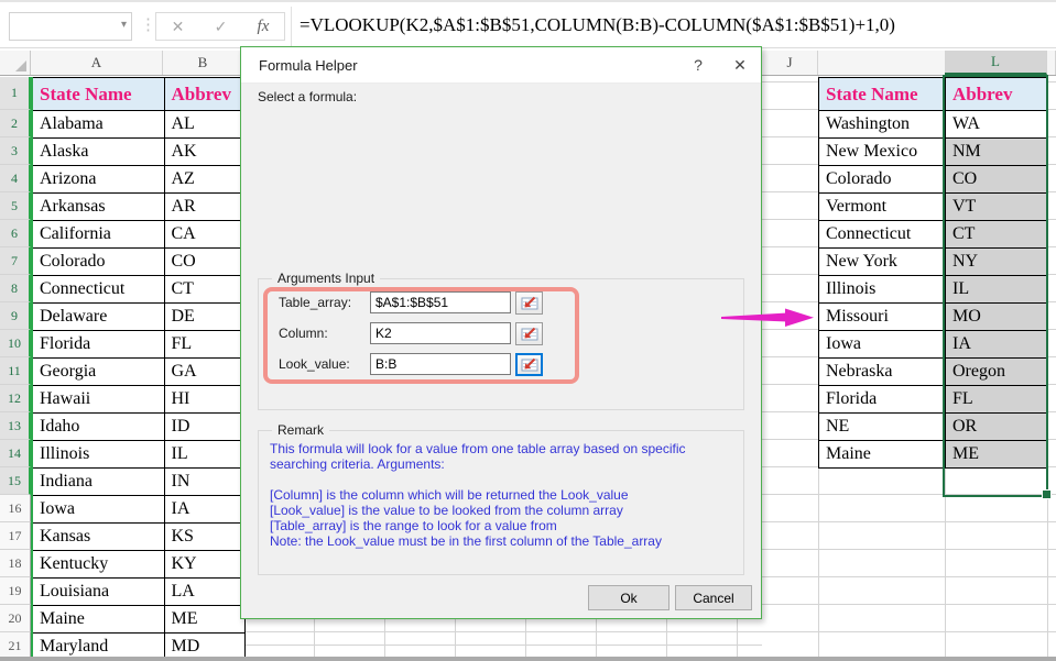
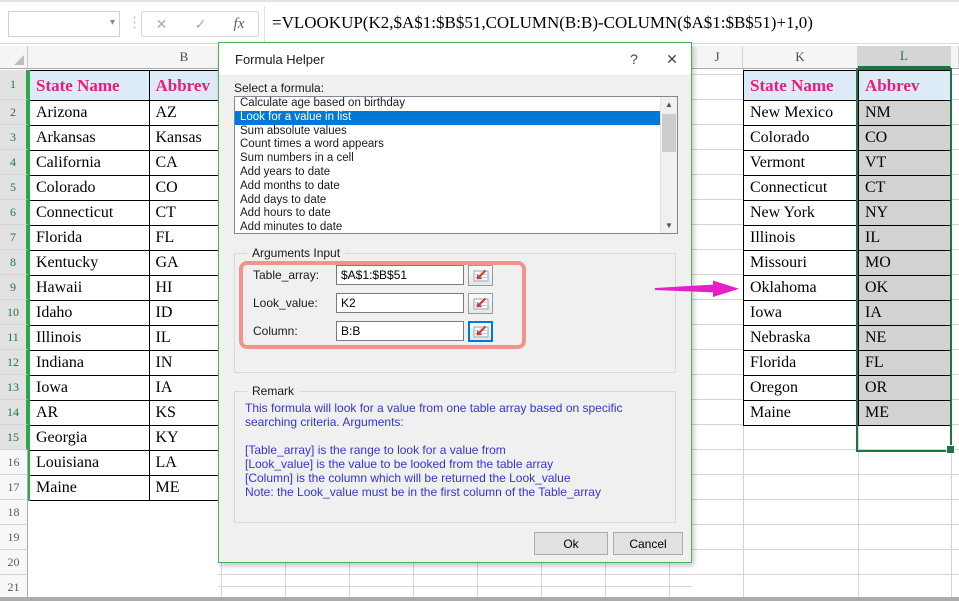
  ▾
  ⋮
  ✕
  ✓
  fx
  =VLOOKUP(K2,$A$1:$B$51,COLUMN(B:B)-COLUMN($A$1:$B$51)+1,0)
- A
  B
  J
+ K
  L
  1
  2
  3
  4
  5
  6
  7
  8
  9
  10
  11
  12
  13
  14
  15
  16
  17
  18
  19
  20
  21
  State Name	Abbrev
- Alabama	AL
- Alaska	AK
  Arizona	AZ
- Arkansas	AR
+ Arkansas	Kansas
  California	CA
  Colorado	CO
  Connecticut	CT
- Delaware	DE
  Florida	FL
- Georgia	GA
+ Kentucky	GA
  Hawaii	HI
  Idaho	ID
  Illinois	IL
  Indiana	IN
  Iowa	IA
- Kansas	KS
+ AR	KS
- Kentucky	KY
+ Georgia	KY
  Louisiana	LA
  Maine	ME
- Maryland	MD
  State Name	Abbrev
- Washington	WA
  New Mexico	NM
  Colorado	CO
  Vermont	VT
  Connecticut	CT
  New York	NY
  Illinois	IL
  Missouri	MO
+ Oklahoma	OK
  Iowa	IA
- Nebraska	Oregon
+ Nebraska	NE
  Florida	FL
- NE	OR
+ Oregon	OR
  Maine	ME
  Formula Helper
  ?
  ✕
  Select a formula:
+ Calculate age based on birthday
+ Look for a value in list
+ Sum absolute values
+ Count times a word appears
+ Sum numbers in a cell
+ Add years to date
+ Add months to date
+ Add days to date
+ Add hours to date
+ Add minutes to date
+ ▲
+ ▼
  Arguments Input
  Table_array:
  $A$1:$B$51
- Column:
+ Look_value:
  K2
- Look_value:
+ Column:
  B:B
  Remark
  This formula will look for a value from one table array based on specific
  searching criteria. Arguments:
- [Column] is the column which will be returned the Look_value
+ [Table_array] is the range to look for a value from
- [Look_value] is the value to be looked from the column array
+ [Look_value] is the value to be looked from the table array
- [Table_array] is the range to look for a value from
+ [Column] is the column which will be returned the Look_value
  Note: the Look_value must be in the first column of the Table_array
  Ok
  Cancel
